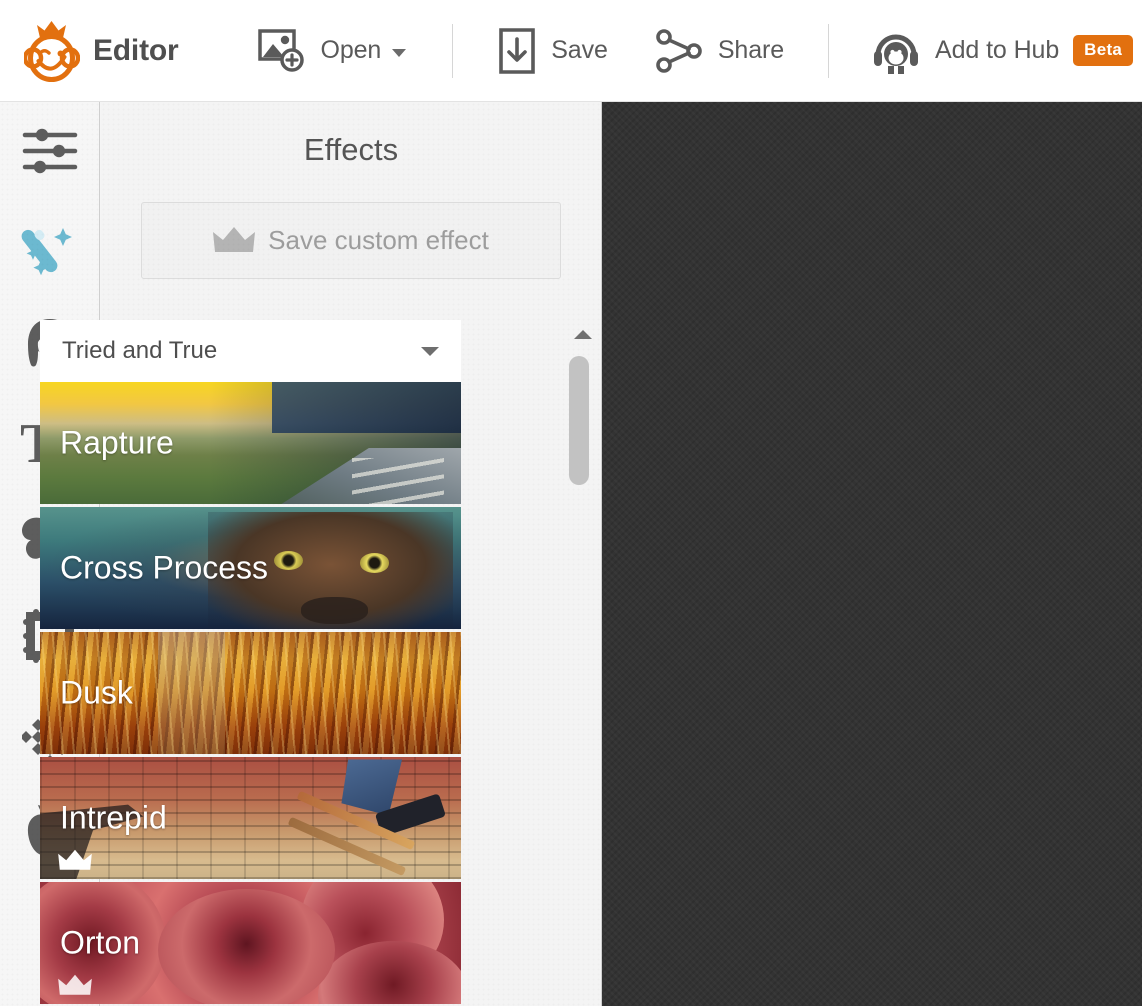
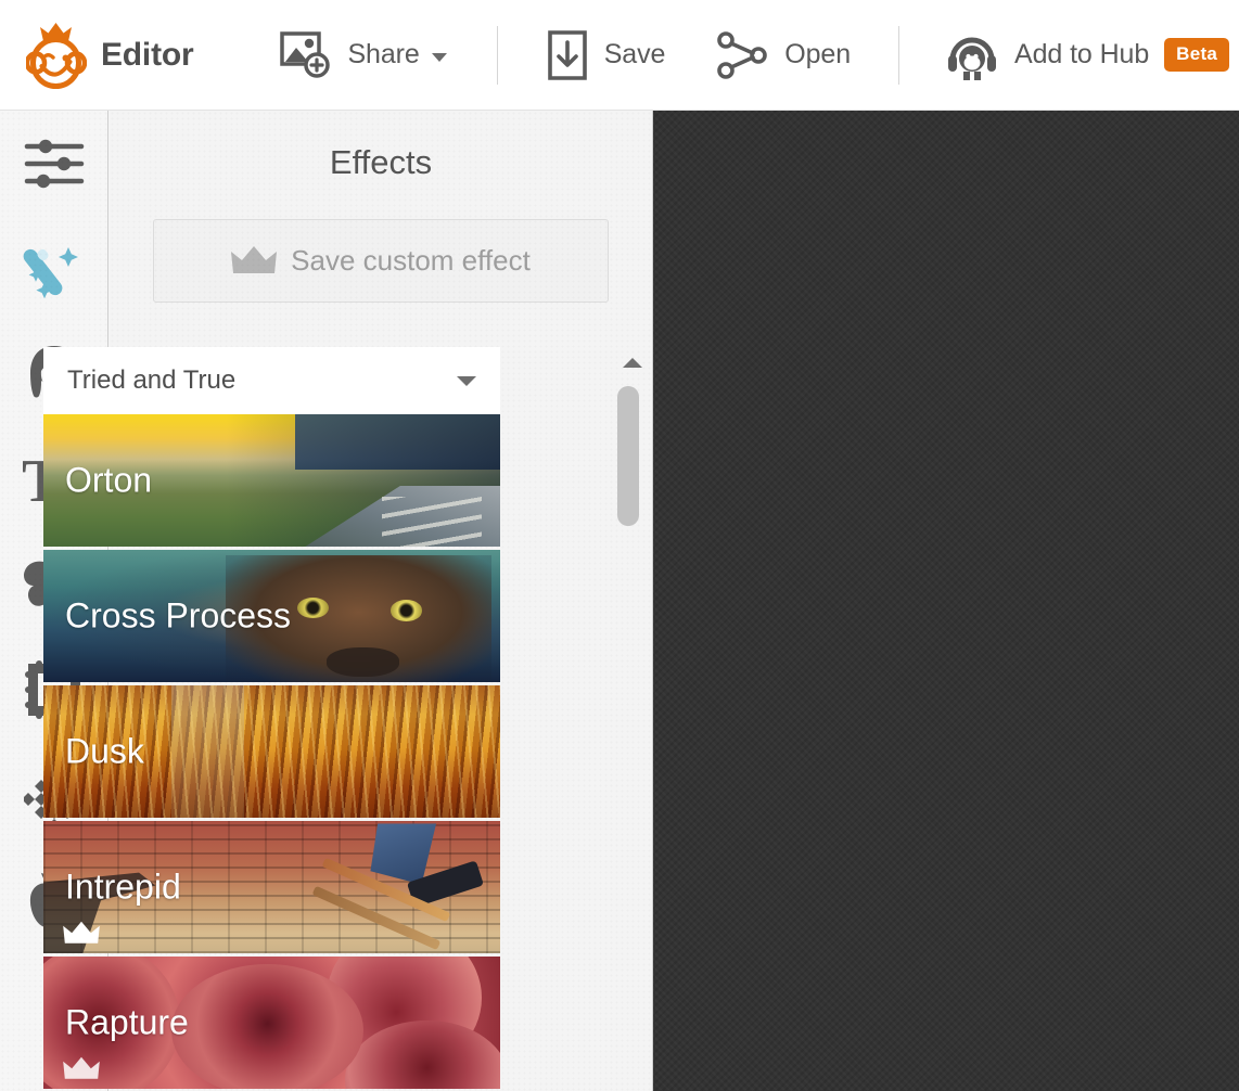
  Editor
- Open
+ Share
  Save
- Share
+ Open
  Add to Hub
  Beta
  Tried and True
- Rapture
+ Orton
  Cross Process
  Dusk
  Intrepid
- Orton
+ Rapture
